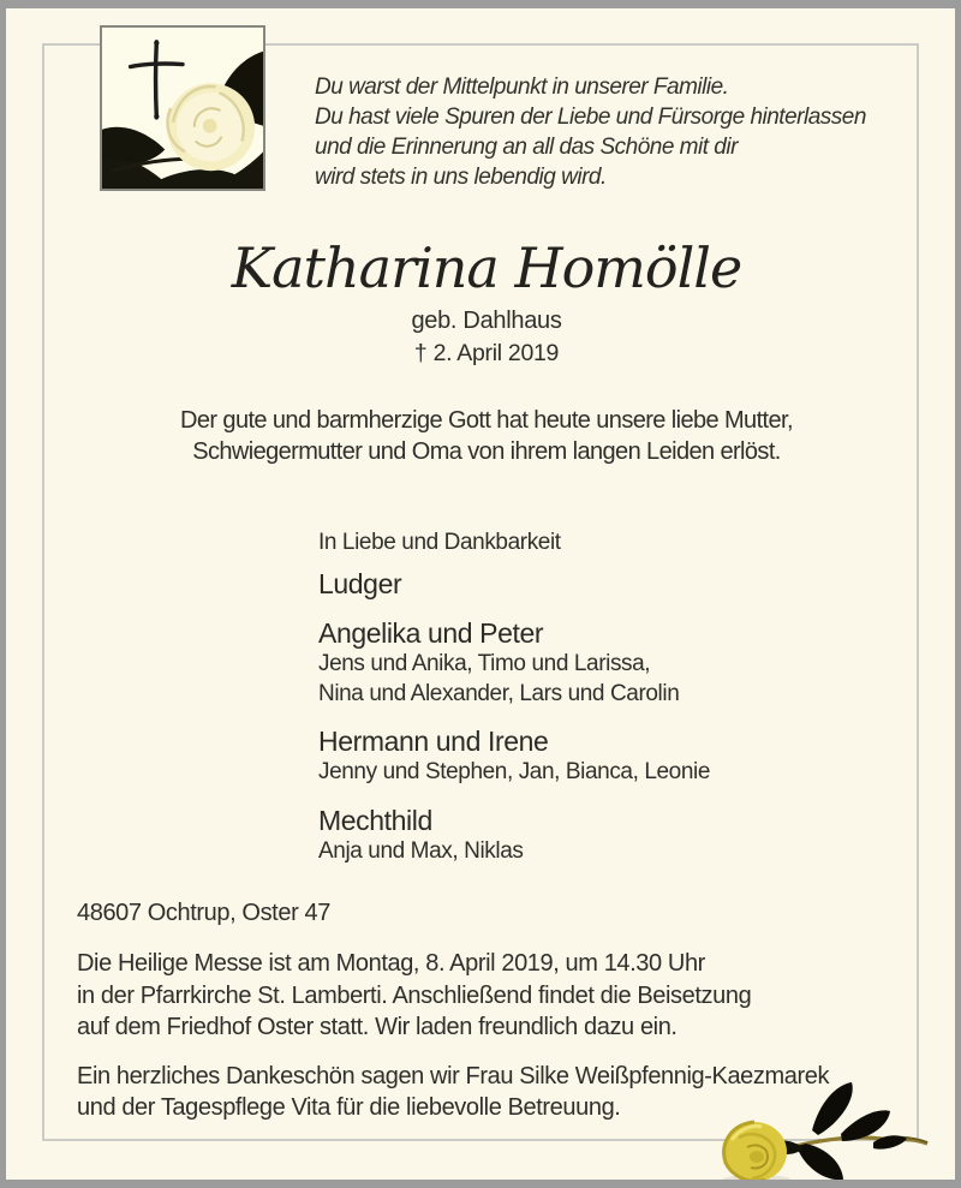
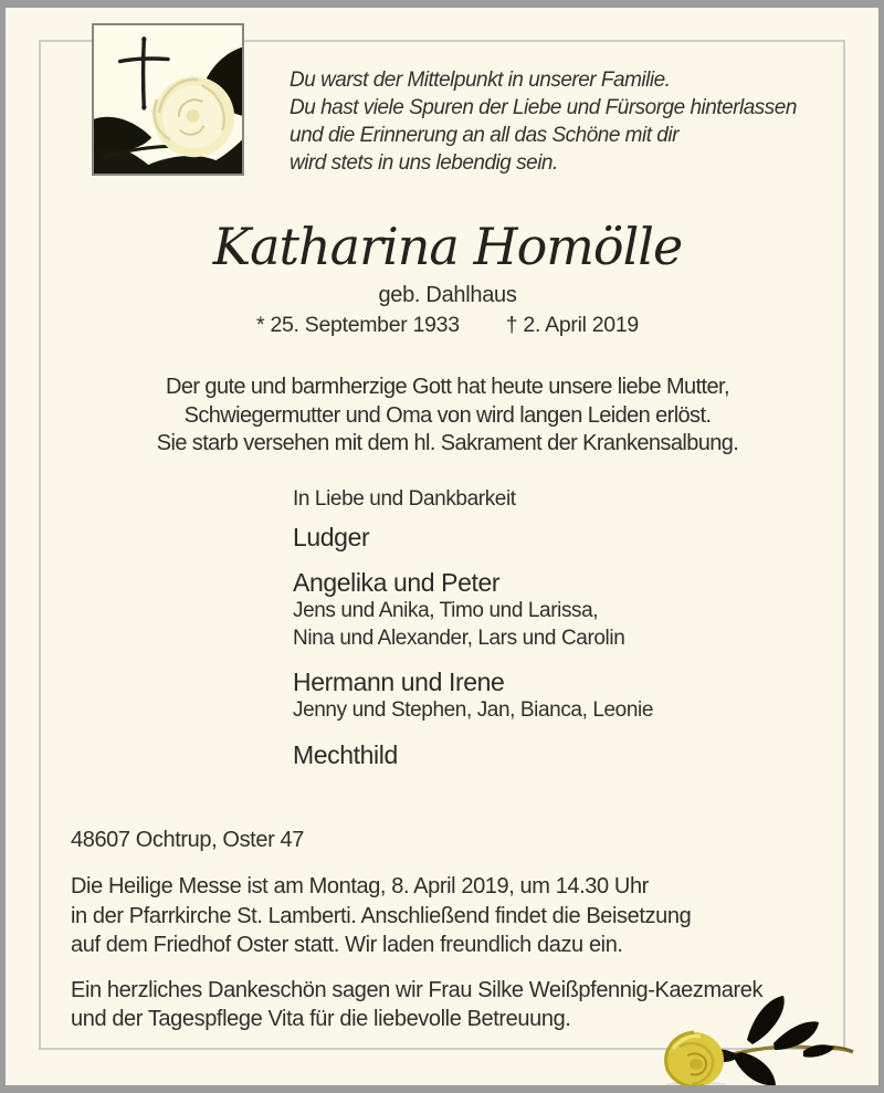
  Du warst der Mittelpunkt in unserer Familie.
  Du hast viele Spuren der Liebe und Fürsorge hinterlassen
  und die Erinnerung an all das Schöne mit dir
- wird stets in uns lebendig wird.
+ wird stets in uns lebendig sein.
  Katharina Homölle
  geb. Dahlhaus
+ * 25. September 1933
  † 2. April 2019
  Der gute und barmherzige Gott hat heute unsere liebe Mutter,
- Schwiegermutter und Oma von ihrem langen Leiden erlöst.
+ Schwiegermutter und Oma von wird langen Leiden erlöst.
+ Sie starb versehen mit dem hl. Sakrament der Krankensalbung.
  In Liebe und Dankbarkeit
  Ludger
  Angelika und Peter
  Jens und Anika, Timo und Larissa,
  Nina und Alexander, Lars und Carolin
  Hermann und Irene
  Jenny und Stephen, Jan, Bianca, Leonie
  Mechthild
- Anja und Max, Niklas
  48607 Ochtrup, Oster 47
  Die Heilige Messe ist am Montag, 8. April 2019, um 14.30 Uhr
  in der Pfarrkirche St. Lamberti. Anschließend findet die Beisetzung
  auf dem Friedhof Oster statt. Wir laden freundlich dazu ein.
  Ein herzliches Dankeschön sagen wir Frau Silke Weißpfennig-Kaezmarek
  und der Tagespflege Vita für die liebevolle Betreuung.
